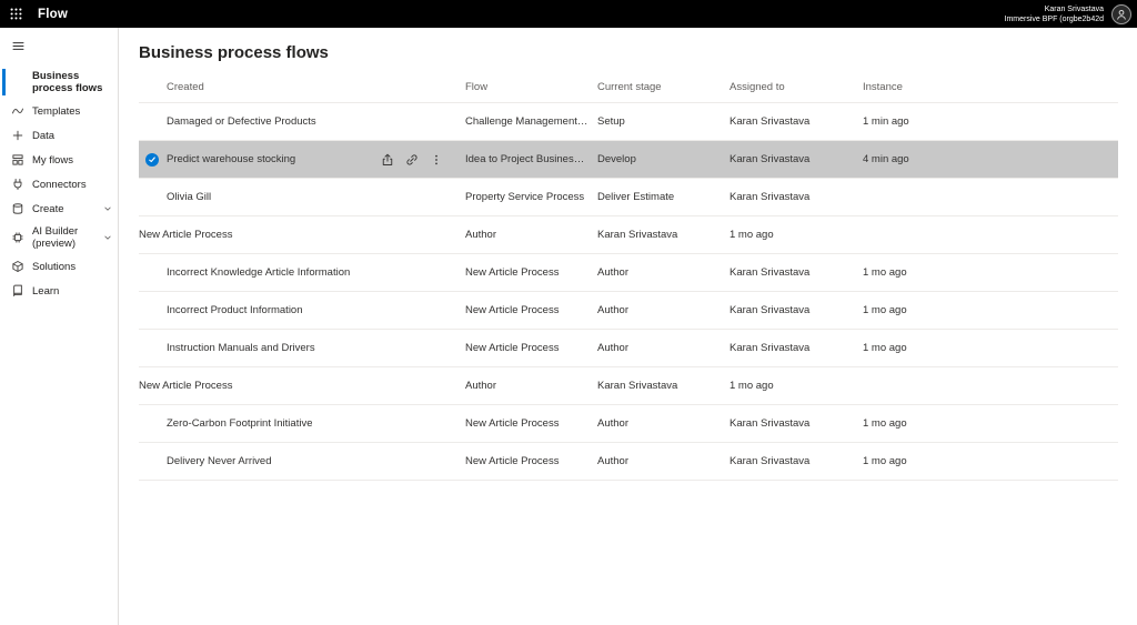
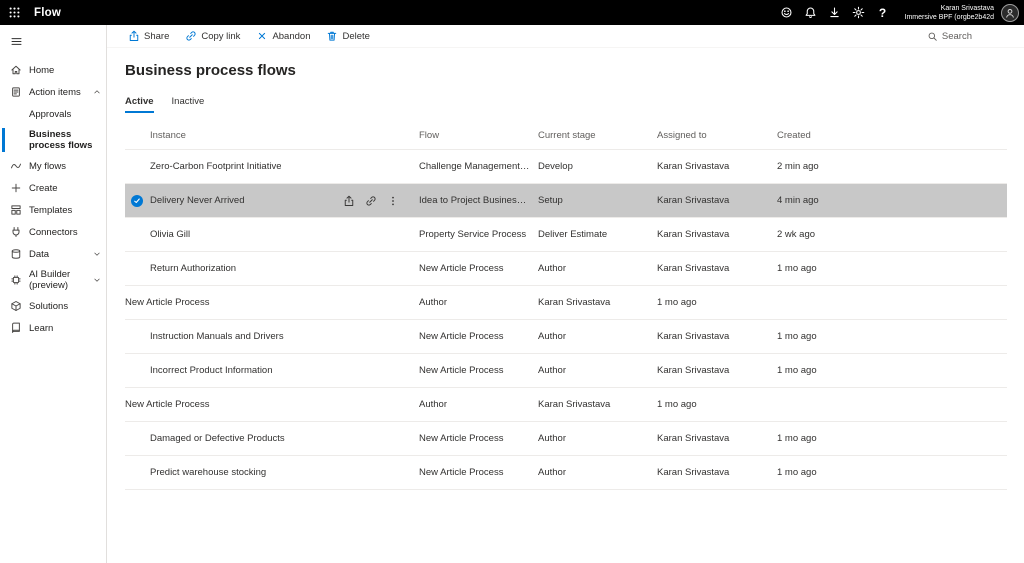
  Flow
+ ?
+ Home
+ Action items
+ Approvals
  Business process flows
- Templates
+ My flows
- Data
+ Create
- My flows
+ Templates
  Connectors
- Create
+ Data
  AI Builder (preview)
  Solutions
  Learn
+ Share
+ Copy link
+ Abandon
+ Delete
+ Search
  Business process flows
+ Active
+ Inactive
- Created
+ Instance
  Flow
  Current stage
  Assigned to
- Instance
+ Created
- Damaged or Defective Products
+ Zero-Carbon Footprint Initiative
  Challenge Management Pro
- Setup
+ Develop
  Karan Srivastava
- 1 min ago
+ 2 min ago
- Predict warehouse stocking
+ Delivery Never Arrived
  Idea to Project Business Pro
- Develop
+ Setup
  Karan Srivastava
  4 min ago
  Olivia Gill
  Property Service Process
  Deliver Estimate
  Karan Srivastava
+ 2 wk ago
+ Return Authorization
  New Article Process
  Author
  Karan Srivastava
  1 mo ago
- Incorrect Knowledge Article Information
  New Article Process
  Author
  Karan Srivastava
  1 mo ago
- Incorrect Product Information
+ Instruction Manuals and Drivers
  New Article Process
  Author
  Karan Srivastava
  1 mo ago
- Instruction Manuals and Drivers
+ Incorrect Product Information
  New Article Process
  Author
  Karan Srivastava
  1 mo ago
  New Article Process
  Author
  Karan Srivastava
  1 mo ago
- Zero-Carbon Footprint Initiative
+ Damaged or Defective Products
  New Article Process
  Author
  Karan Srivastava
  1 mo ago
- Delivery Never Arrived
+ Predict warehouse stocking
  New Article Process
  Author
  Karan Srivastava
  1 mo ago
